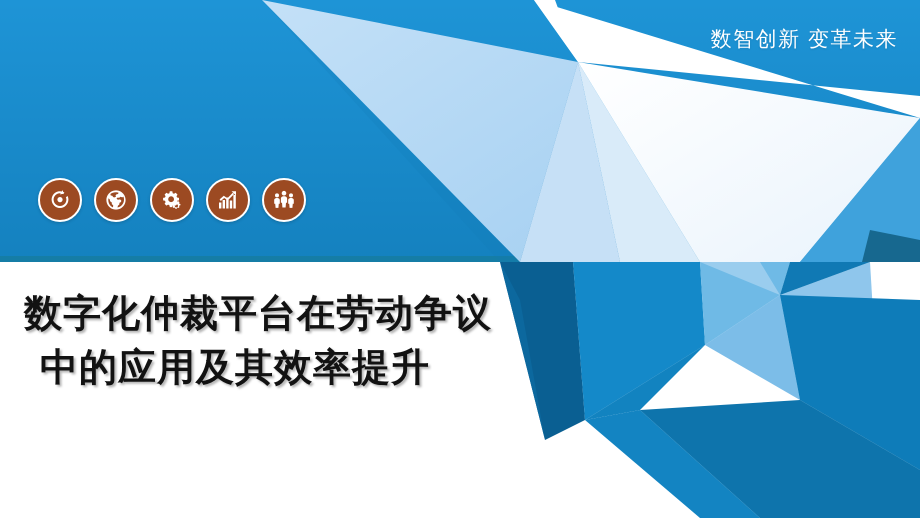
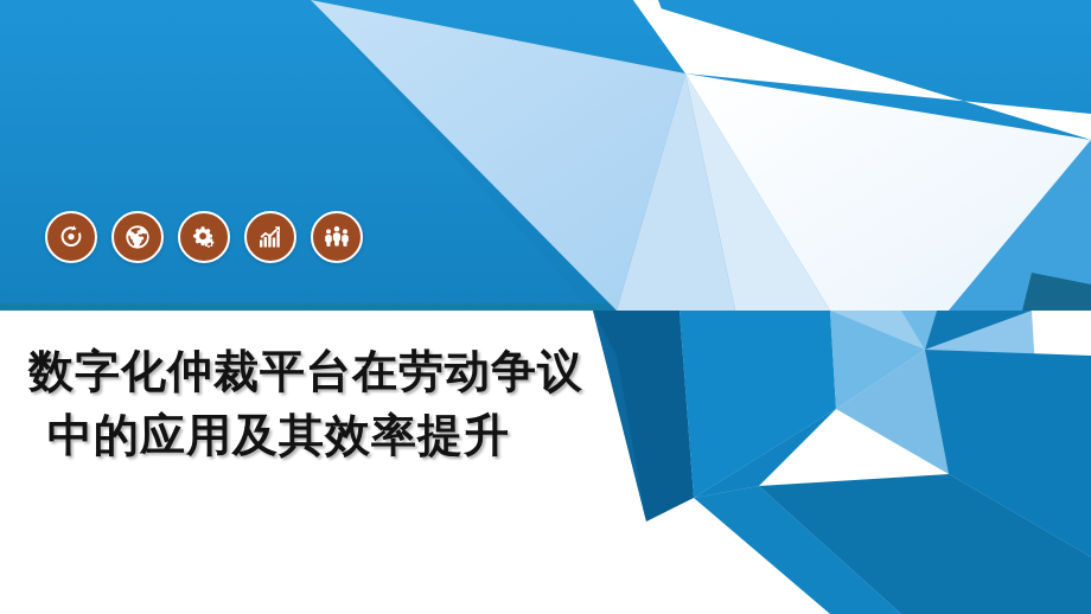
- 数智创新 变革未来
  数字化仲裁平台在劳动争议
  中的应用及其效率提升
